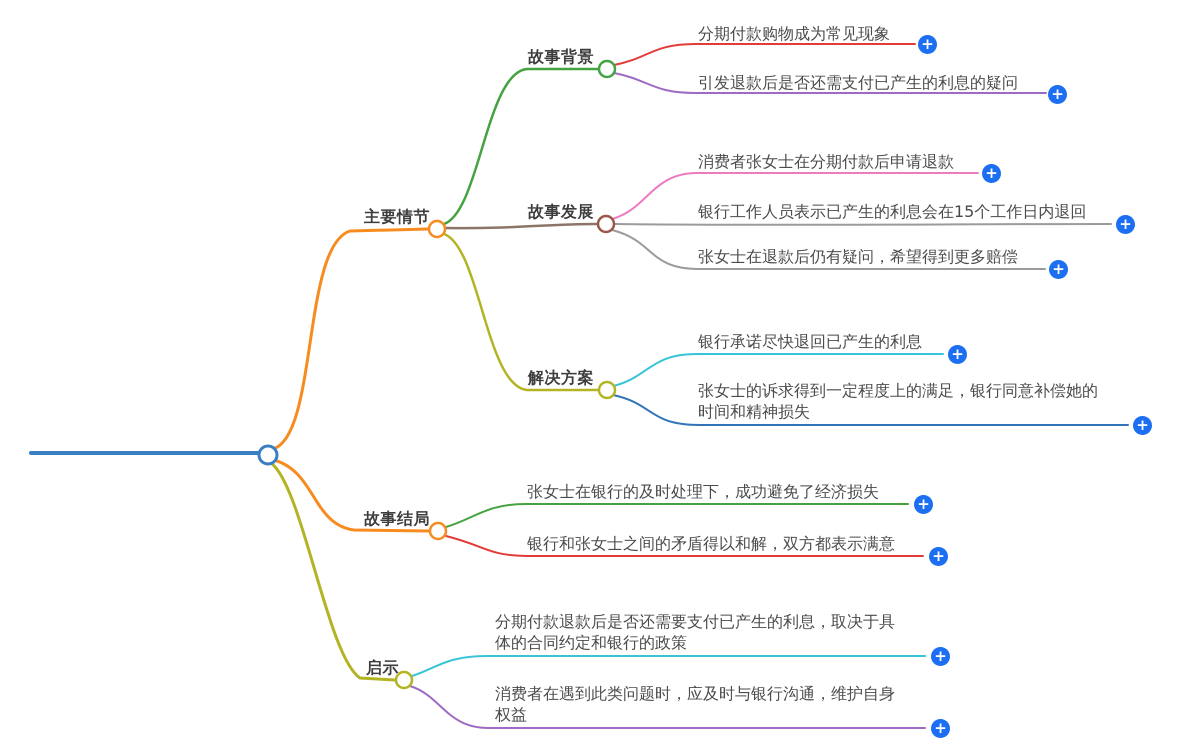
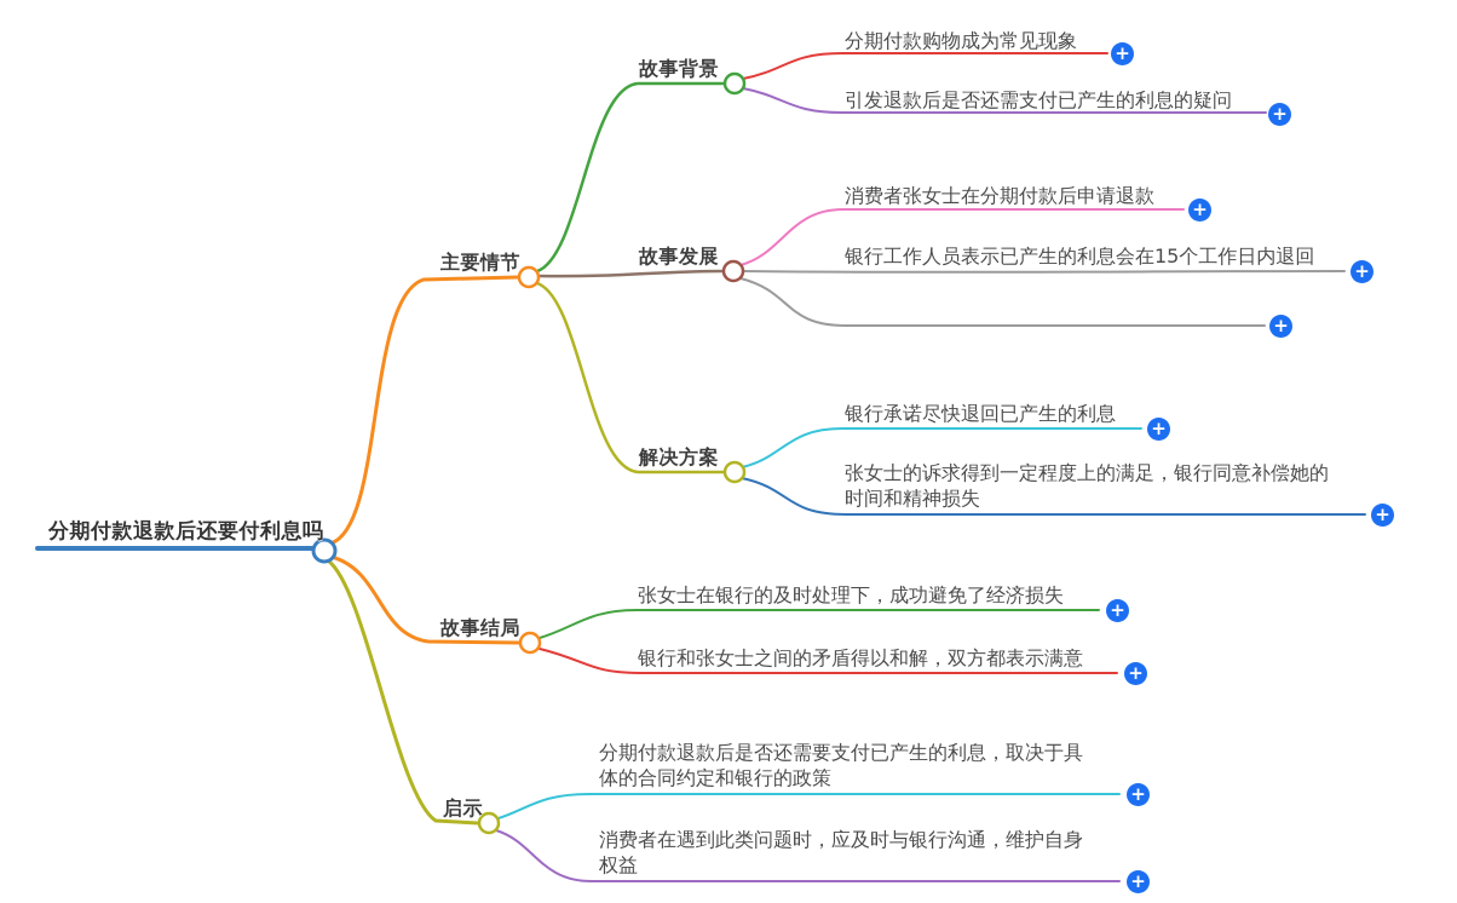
+ 分期付款退款后还要付利息吗
  主要情节
  故事结局
  启示
  故事背景
  故事发展
  解决方案
  分期付款购物成为常见现象
  引发退款后是否还需支付已产生的利息的疑问
  消费者张女士在分期付款后申请退款
  银行工作人员表示已产生的利息会在15个工作日内退回
- 张女士在退款后仍有疑问，希望得到更多赔偿
  银行承诺尽快退回已产生的利息
  张女士的诉求得到一定程度上的满足，银行同意补偿她的时间和精神损失
  张女士在银行的及时处理下，成功避免了经济损失
  银行和张女士之间的矛盾得以和解，双方都表示满意
  分期付款退款后是否还需要支付已产生的利息，取决于具体的合同约定和银行的政策
  消费者在遇到此类问题时，应及时与银行沟通，维护自身权益
  +
  +
  +
  +
  +
  +
  +
  +
  +
  +
  +
